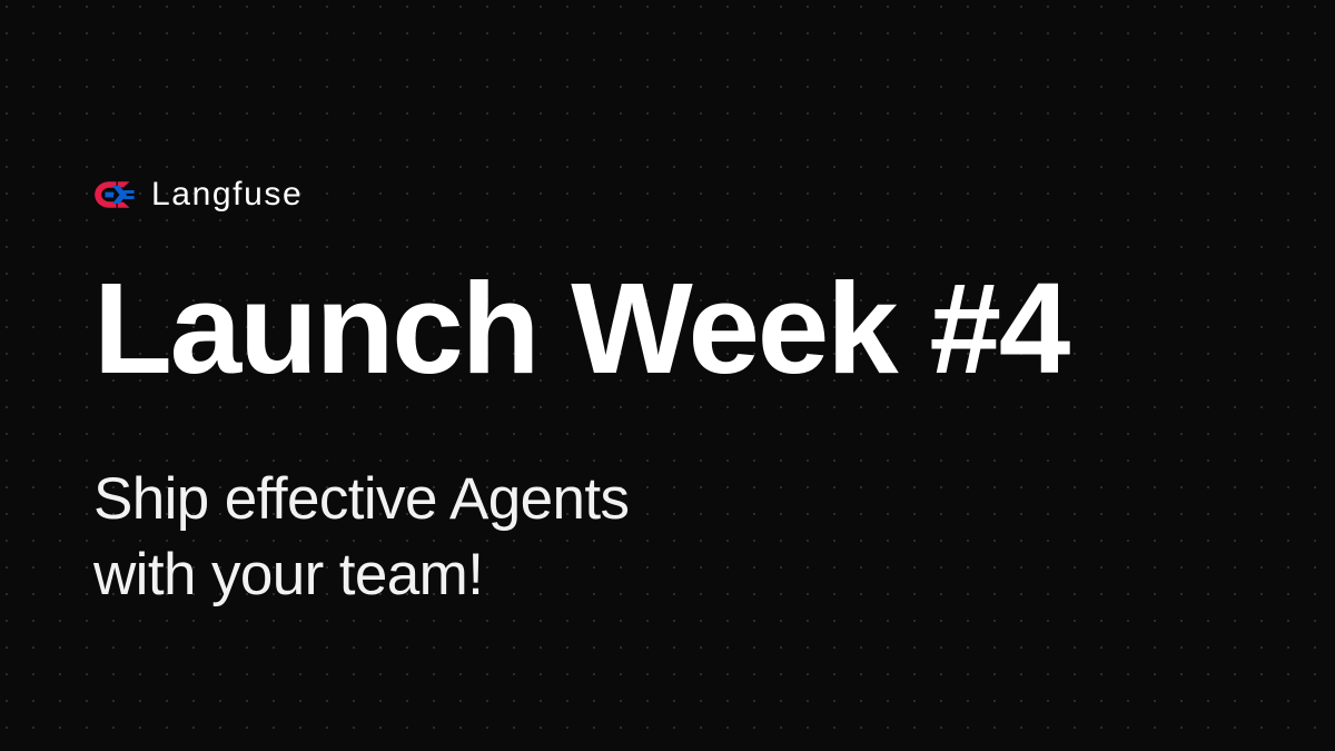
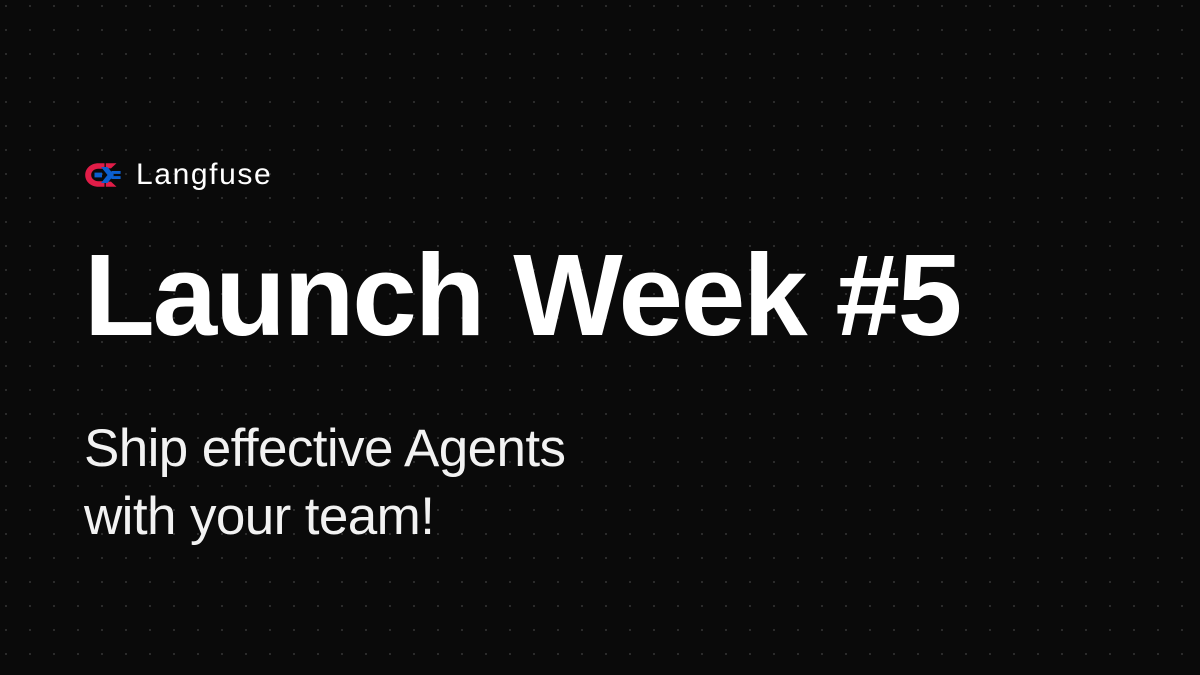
  Langfuse
- Launch Week #4
+ Launch Week #5
  Ship effective Agents
  with your team!
